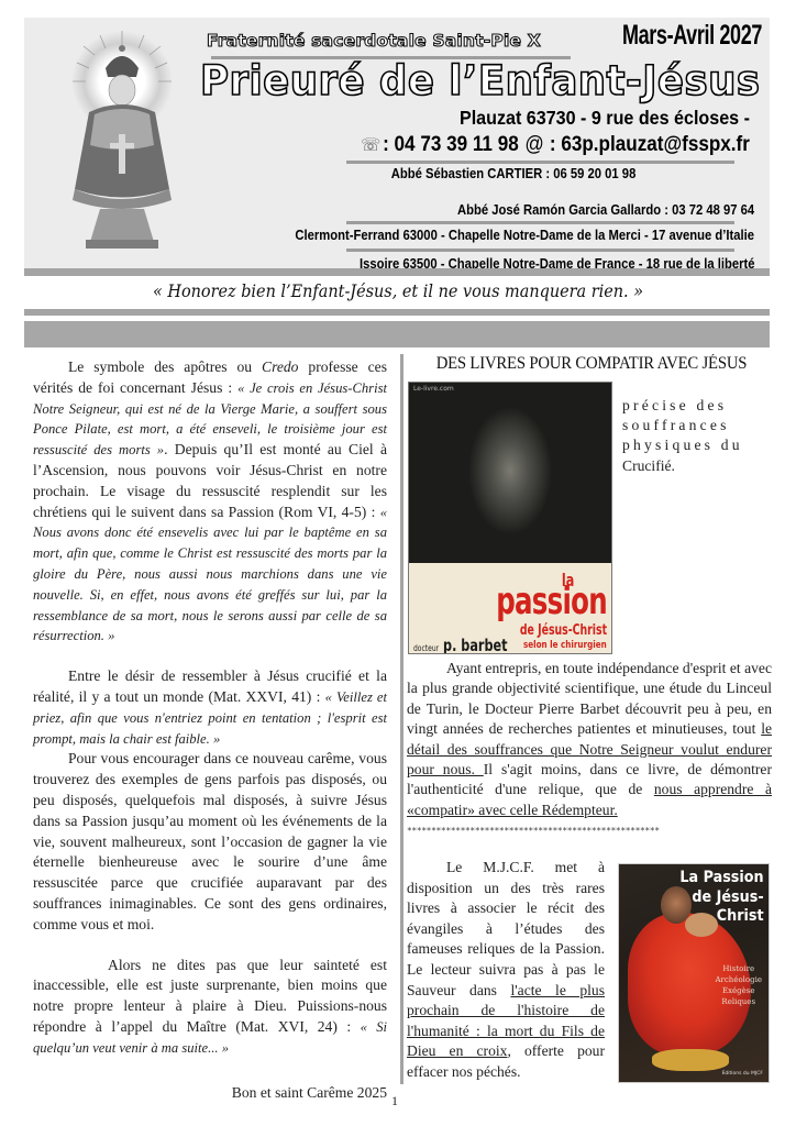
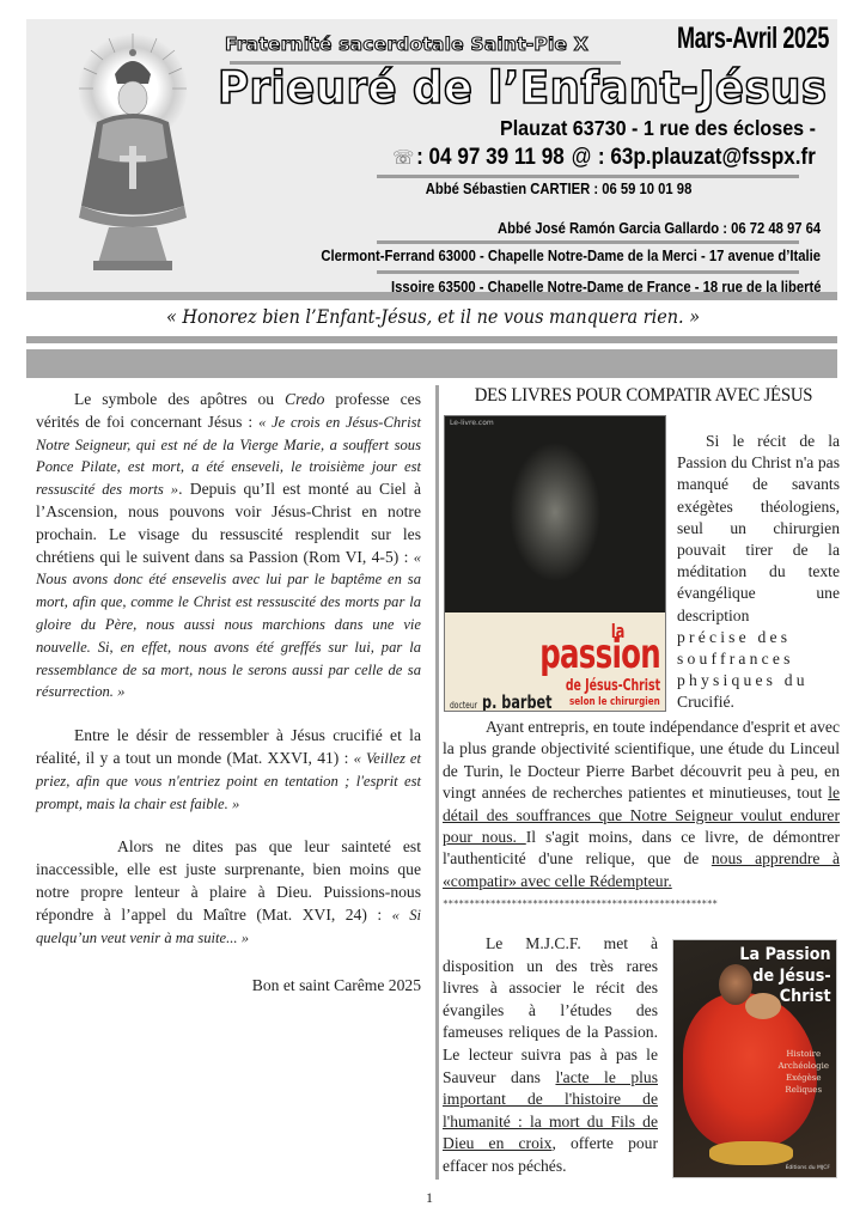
  Fraternité sacerdotale Saint-Pie X
- Mars-Avril 2027
+ Mars-Avril 2025
  Prieuré de l’Enfant-Jésus
- Plauzat 63730 - 9 rue des écloses -
+ Plauzat 63730 - 1 rue des écloses -
- ☏: 04 73 39 11 98 @ : 63p.plauzat@fsspx.fr
+ ☏: 04 97 39 11 98 @ : 63p.plauzat@fsspx.fr
- Abbé Sébastien CARTIER : 06 59 20 01 98
+ Abbé Sébastien CARTIER : 06 59 10 01 98
- Abbé José Ramón Garcia Gallardo : 03 72 48 97 64
+ Abbé José Ramón Garcia Gallardo : 06 72 48 97 64
  Clermont-Ferrand 63000 - Chapelle Notre-Dame de la Merci - 17 avenue d’Italie
  Issoire 63500 - Chapelle Notre-Dame de France - 18 rue de la liberté
  « Honorez bien l’Enfant-Jésus, et il ne vous manquera rien. »
  Le symbole des apôtres ou Credo professe ces vérités de foi concernant Jésus : « Je crois en Jésus-Christ Notre Seigneur, qui est né de la Vierge Marie, a souffert sous Ponce Pilate, est mort, a été enseveli, le troisième jour est ressuscité des morts ». Depuis qu’Il est monté au Ciel à l’Ascension, nous pouvons voir Jésus-Christ en notre prochain. Le visage du ressuscité resplendit sur les chrétiens qui le suivent dans sa Passion (Rom VI, 4-5) : « Nous avons donc été ensevelis avec lui par le baptême en sa mort, afin que, comme le Christ est ressuscité des morts par la gloire du Père, nous aussi nous marchions dans une vie nouvelle. Si, en effet, nous avons été greffés sur lui, par la ressemblance de sa mort, nous le serons aussi par celle de sa résurrection. »
  Entre le désir de ressembler à Jésus crucifié et la réalité, il y a tout un monde (Mat. XXVI, 41) : « Veillez et priez, afin que vous n'entriez point en tentation ; l'esprit est prompt, mais la chair est faible. »
- Pour vous encourager dans ce nouveau carême, vous trouverez des exemples de gens parfois pas disposés, ou peu disposés, quelquefois mal disposés, à suivre Jésus dans sa Passion jusqu’au moment où les événements de la vie, souvent malheureux, sont l’occasion de gagner la vie éternelle bienheureuse avec le sourire d’une âme ressuscitée parce que crucifiée auparavant par des souffrances inimaginables. Ce sont des gens ordinaires, comme vous et moi.
  Alors ne dites pas que leur sainteté est inaccessible, elle est juste surprenante, bien moins que notre propre lenteur à plaire à Dieu. Puissions-nous répondre à l’appel du Maître (Mat. XVI, 24) : « Si quelqu’un veut venir à ma suite... »
  Bon et saint Carême 2025
  DES LIVRES POUR COMPATIR AVEC JÉSUS
  la
  passion
  de Jésus-Christ
  selon le chirurgien
  docteur p. barbet
+ Si le récit de la Passion du Christ n'a pas manqué de savants exégètes théologiens, seul un chirurgien pouvait tirer de la méditation du texte évangélique une description
  précise des
  souffrances
  physiques du
  Crucifié.
  Ayant entrepris, en toute indépendance d'esprit et avec la plus grande objectivité scientifique, une étude du Linceul de Turin, le Docteur Pierre Barbet découvrit peu à peu, en vingt années de recherches patientes et minutieuses, tout le détail des souffrances que Notre Seigneur voulut endurer pour nous. Il s'agit moins, dans ce livre, de démontrer l'authenticité d'une relique, que de nous apprendre à «compatir» avec celle Rédempteur.
  ****************************************************
- Le M.J.C.F. met à disposition un des très rares livres à associer le récit des évangiles à l’études des fameuses reliques de la Passion. Le lecteur suivra pas à pas le Sauveur dans l'acte le plus prochain de l'histoire de l'humanité : la mort du Fils de Dieu en croix, offerte pour effacer nos péchés.
+ Le M.J.C.F. met à disposition un des très rares livres à associer le récit des évangiles à l’études des fameuses reliques de la Passion. Le lecteur suivra pas à pas le Sauveur dans l'acte le plus important de l'histoire de l'humanité : la mort du Fils de Dieu en croix, offerte pour effacer nos péchés.
  La Passion
  de Jésus-
  Christ
  Histoire
  Archéologie
  Exégèse
  Reliques
  1
